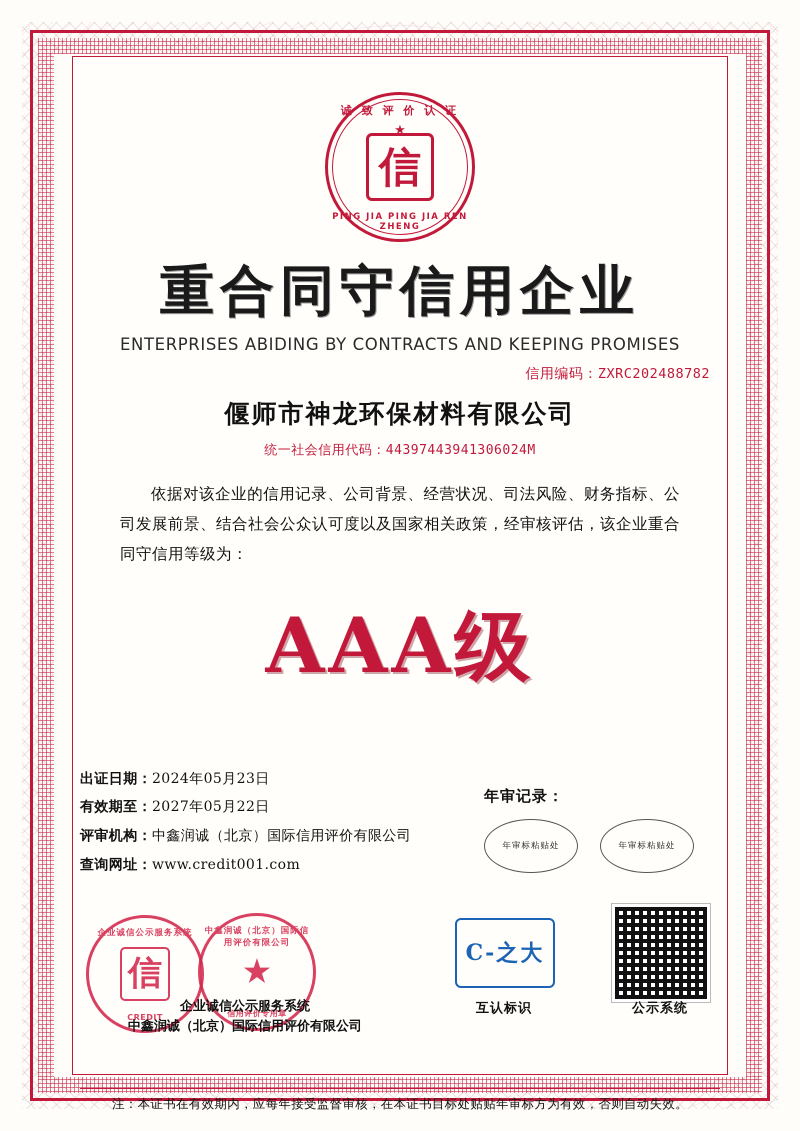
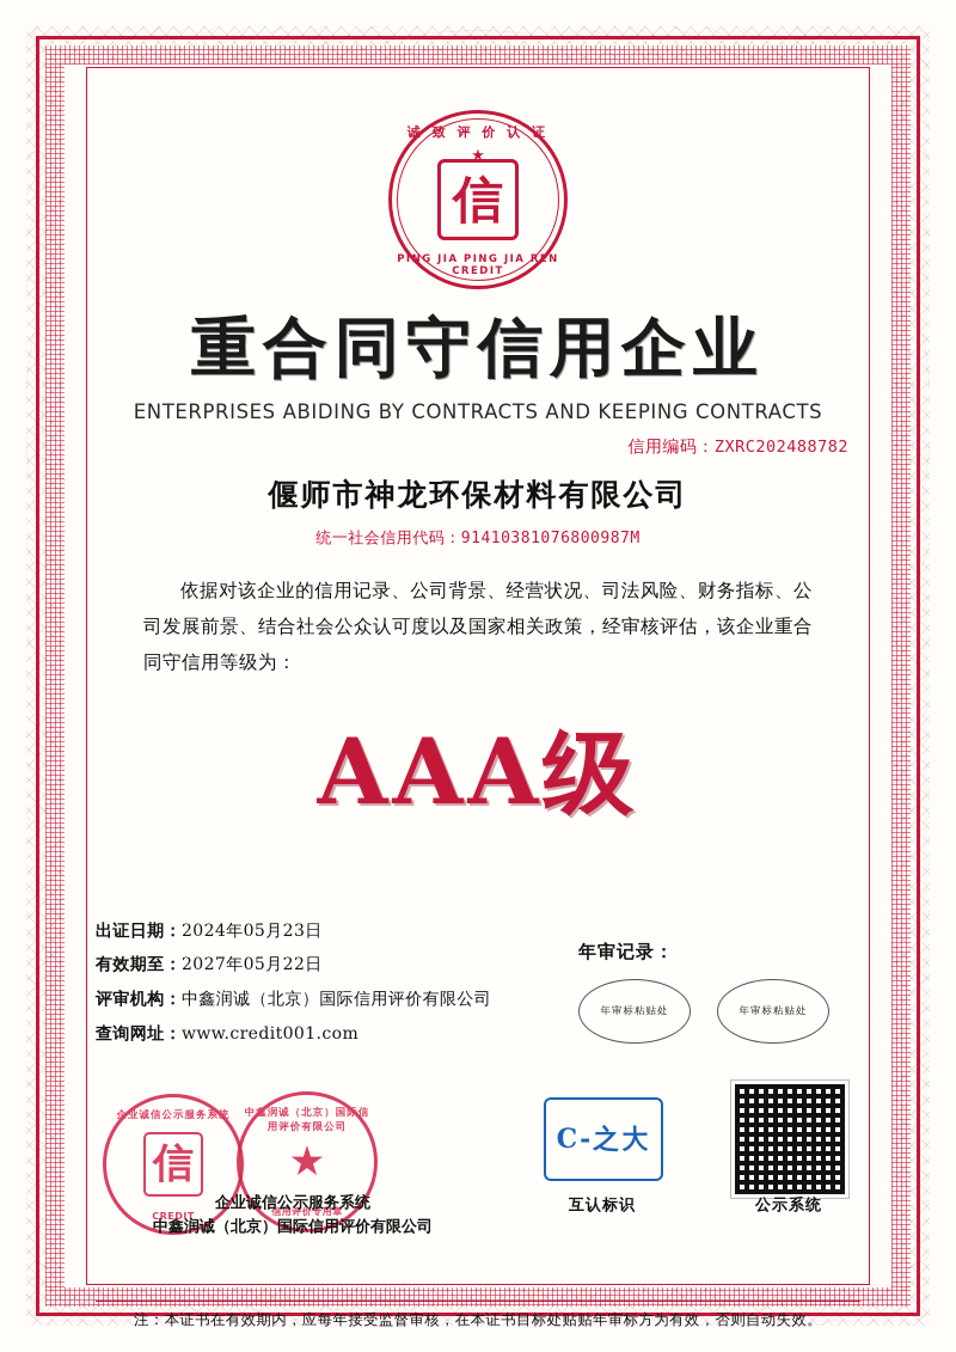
  诚 致 评 价 认 证
  ★
  信
- PING JIA PING JIA REN ZHENG
+ PING JIA PING JIA REN CREDIT
  重合同守信用企业
- ENTERPRISES ABIDING BY CONTRACTS AND KEEPING PROMISES
+ ENTERPRISES ABIDING BY CONTRACTS AND KEEPING CONTRACTS
  信用编码：ZXRC202488782
  偃师市神龙环保材料有限公司
- 统一社会信用代码：44397443941306024M
+ 统一社会信用代码：91410381076800987M
  依据对该企业的信用记录、公司背景、经营状况、司法风险、财务指标、公司发展前景、结合社会公众认可度以及国家相关政策，经审核评估，该企业重合同守信用等级为：
  AAA级
  出证日期：2024年05月23日
  有效期至：2027年05月22日
  评审机构：中鑫润诚（北京）国际信用评价有限公司
  查询网址：www.credit001.com
  年审记录：
  年审标粘贴处
  年审标粘贴处
  企业诚信公示服务系统
  信
  CREDIT
  中鑫润诚（北京）国际信用评价有限公司
  ★
  信用评价专用章
  企业诚信公示服务系统
  中鑫润诚（北京）国际信用评价有限公司
  C-之大
  互认标识
  公示系统
  注：本证书在有效期内，应每年接受监督审核，在本证书目标处贴贴年审标方为有效，否则自动失效。
